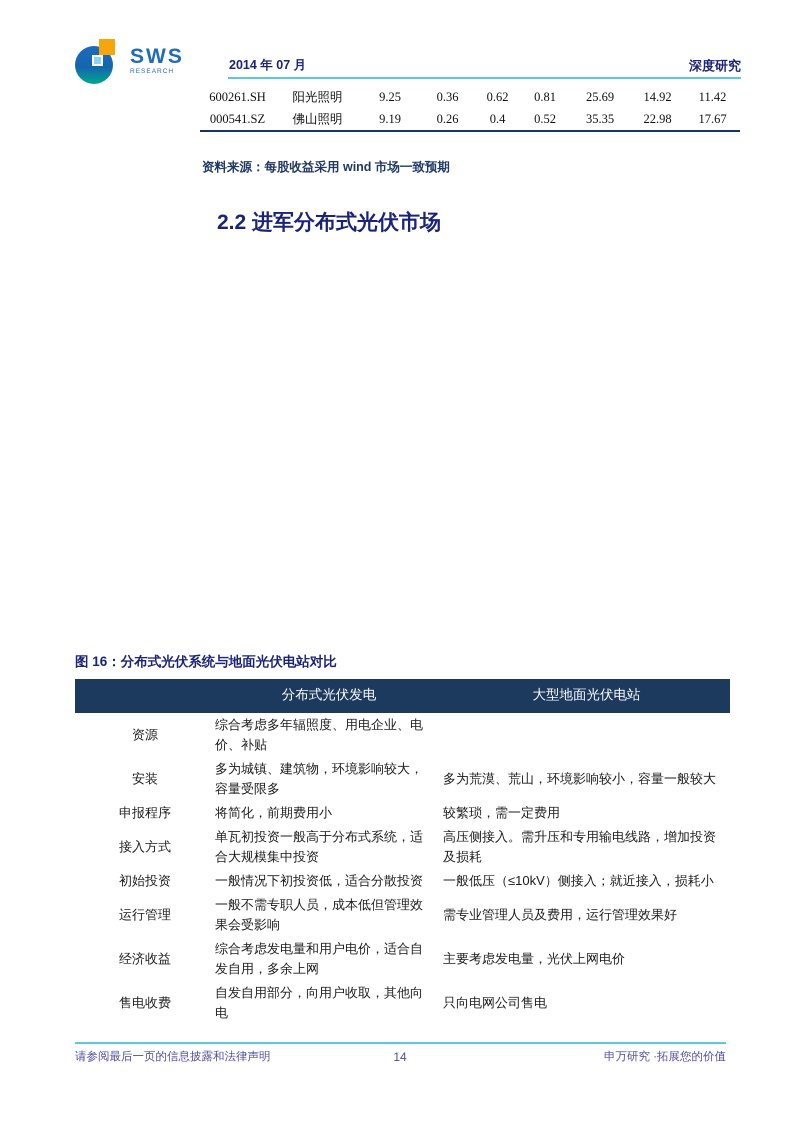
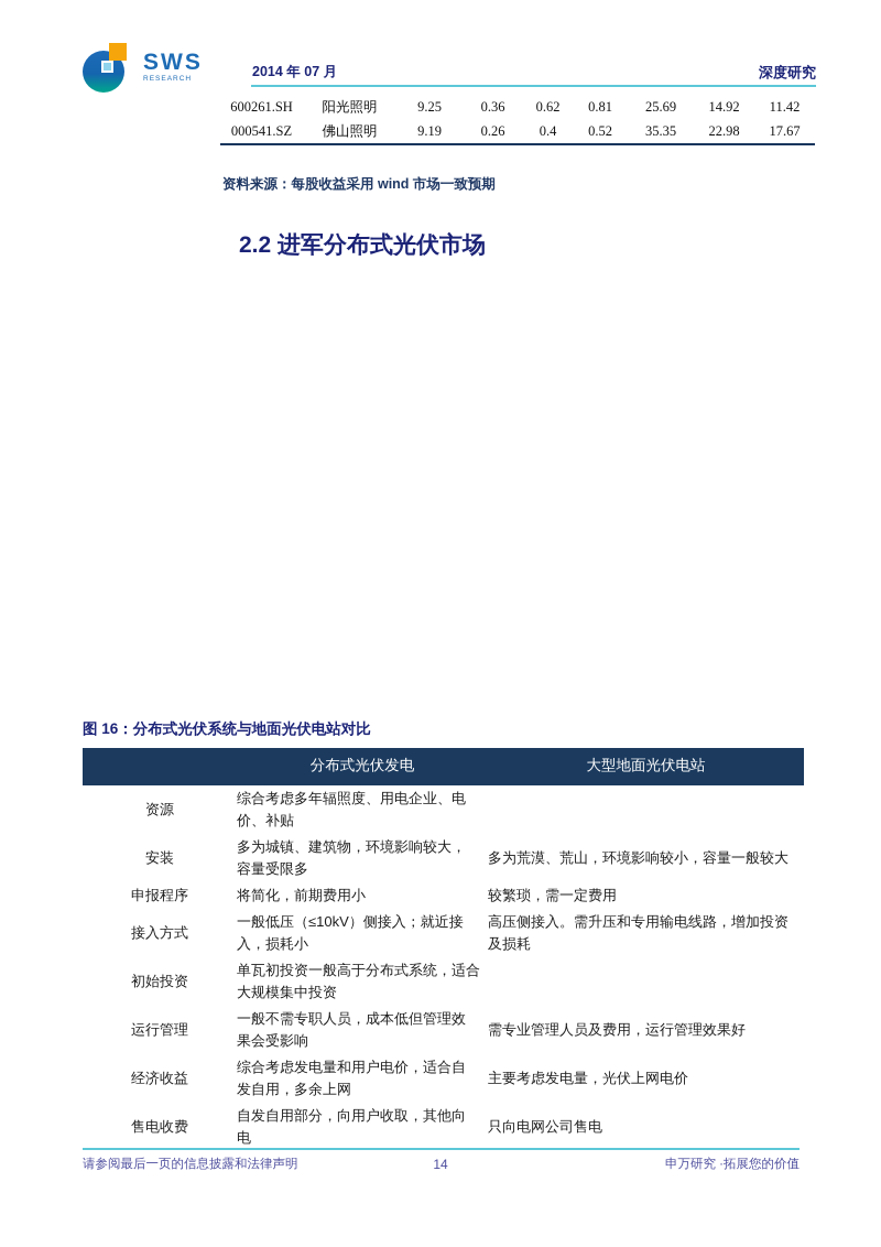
  SWS
  2014 年 07 月
  深度研究
  600261.SH
  阳光照明
  9.25
  0.36
  0.62
  0.81
  25.69
  14.92
  11.42
  000541.SZ
  佛山照明
  9.19
  0.26
  0.4
  0.52
  35.35
  22.98
  17.67
  资料来源：每股收益采用 wind 市场一致预期
  2.2 进军分布式光伏市场
  图 16：分布式光伏系统与地面光伏电站对比
  分布式光伏发电
  大型地面光伏电站
  资源
  综合考虑多年辐照度、用电企业、电价、补贴
  安装
  多为城镇、建筑物，环境影响较大，容量受限多
  多为荒漠、荒山，环境影响较小，容量一般较大
  申报程序
  将简化，前期费用小
  较繁琐，需一定费用
  接入方式
- 单瓦初投资一般高于分布式系统，适合大规模集中投资
+ 一般低压（≤10kV）侧接入；就近接入，损耗小
  高压侧接入。需升压和专用输电线路，增加投资及损耗
  初始投资
- 一般情况下初投资低，适合分散投资
- 一般低压（≤10kV）侧接入；就近接入，损耗小
+ 单瓦初投资一般高于分布式系统，适合大规模集中投资
  运行管理
  一般不需专职人员，成本低但管理效果会受影响
  需专业管理人员及费用，运行管理效果好
  经济收益
  综合考虑发电量和用户电价，适合自发自用，多余上网
  主要考虑发电量，光伏上网电价
  售电收费
  自发自用部分，向用户收取，其他向电
  只向电网公司售电
  请参阅最后一页的信息披露和法律声明
  14
  申万研究 ·拓展您的价值
